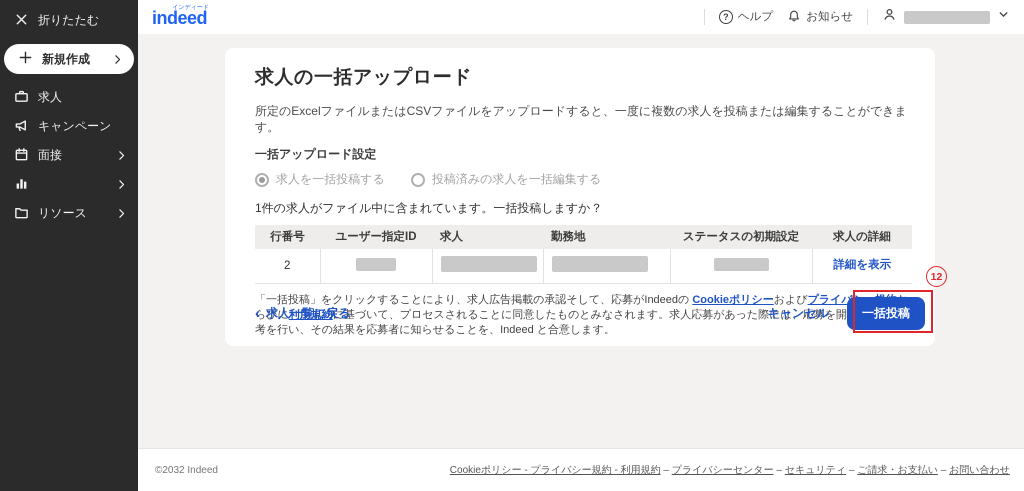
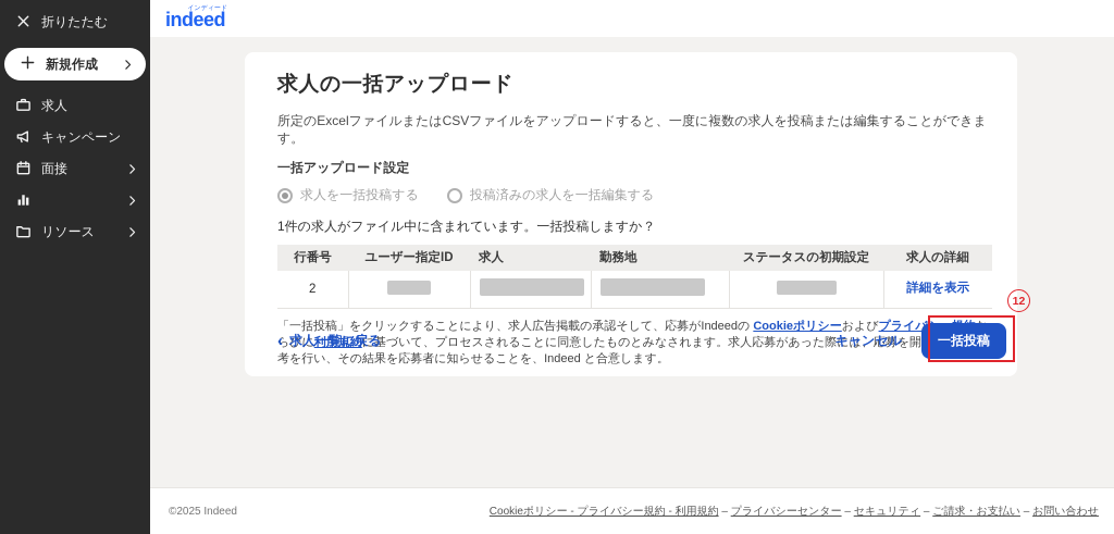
  折りたたむ
  新規作成
  求人
  キャンペーン
  面接
  リソース
  indeed
- ?
- ヘルプ
- お知らせ
  求人の一括アップロード
  所定のExcelファイルまたはCSVファイルをアップロードすると、一度に複数の求人を投稿または編集することができます。
  一括アップロード設定
  求人を一括投稿する
  投稿済みの求人を一括編集する
  1件の求人がファイル中に含まれています。一括投稿しますか？
  行番号	ユーザー指定ID	求人	勤務地	ステータスの初期設定	求人の詳細
  2					詳細を表示
  「一括投稿」をクリックすることにより、求人広告掲載の承認そして、応募がIndeedの Cookieポリシーおよびプライバらびに利用規約に基づいて、プロセスされることに同意したものとみなされます。求人応募があった際には、応募を開考を行い、その結果を応募者に知らせることを、Indeed と合意します。
  ‹
  求人一覧に戻る
  キャンセル
  一括投稿
  12
- ©2032 Indeed
+ ©2025 Indeed
  Cookieポリシー - プライバシー規約 - 利用規約 – プライバシーセンター – セキュリティ – ご請求・お支払い – お問い合わせ
